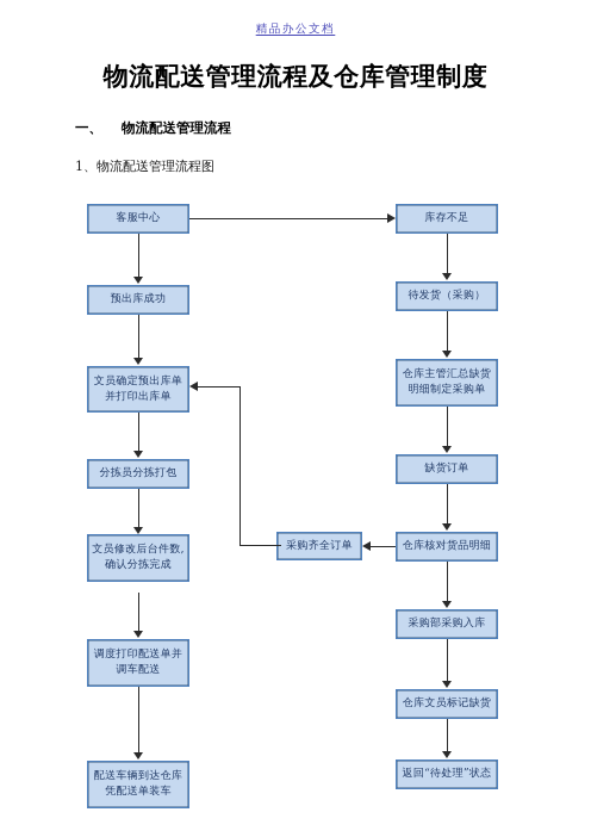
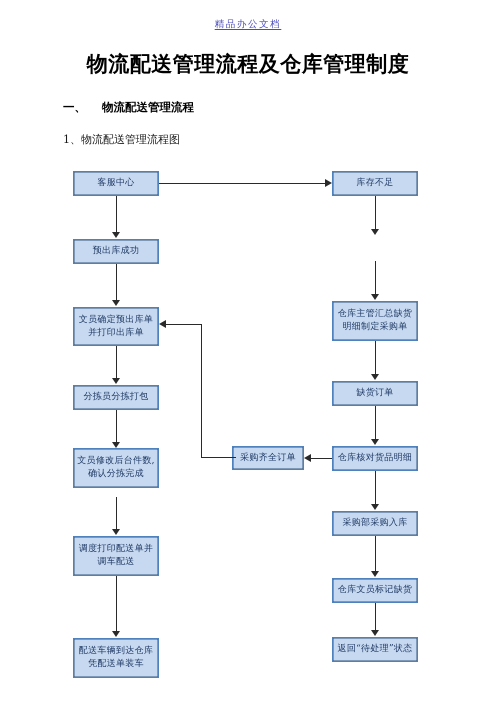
  精品办公文档
  物流配送管理流程及仓库管理制度
  一、 物流配送管理流程
  1、物流配送管理流程图
  客服中心
  预出库成功
  文员确定预出库单并打印出库单
  分拣员分拣打包
  文员修改后台件数,确认分拣完成
  调度打印配送单并调车配送
  配送车辆到达仓库凭配送单装车
  采购齐全订单
  库存不足
- 待发货（采购）
  仓库主管汇总缺货明细制定采购单
  缺货订单
  仓库核对货品明细
  采购部采购入库
  仓库文员标记缺货
  返回“待处理”状态
